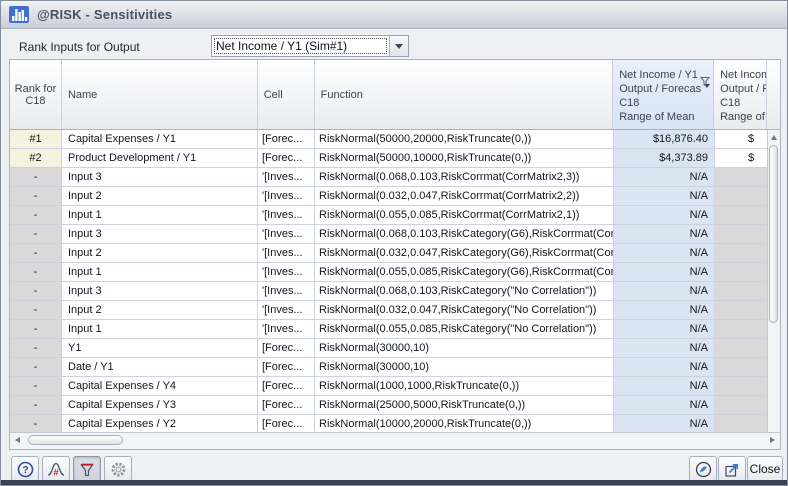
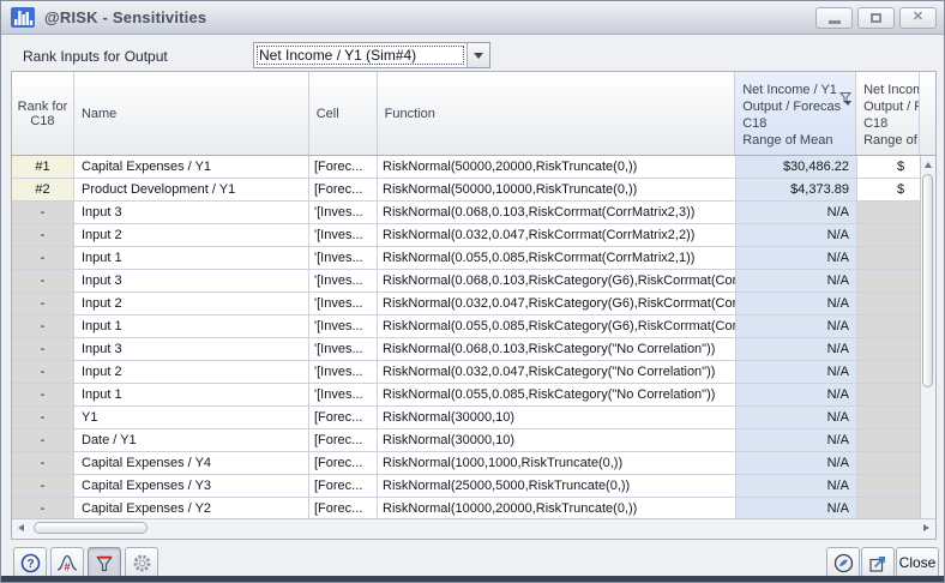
  @RISK - Sensitivities
+ ✕
  Rank Inputs for Output
- Net Income / Y1 (Sim#1)
+ Net Income / Y1 (Sim#4)
  Rank for
  C18
  Name
  Cell
  Function
  Net Income / Y1
  Output / Forecas
  C18
  Range of Mean
  Net Incom
  Output / F
  C18
  Range of
  #1
  Capital Expenses / Y1
  [Forec...
  RiskNormal(50000,20000,RiskTruncate(0,))
- $16,876.40
+ $30,486.22
  $
  #2
  Product Development / Y1
  [Forec...
  RiskNormal(50000,10000,RiskTruncate(0,))
  $4,373.89
  $
  -
  Input 3
  '[Inves...
  RiskNormal(0.068,0.103,RiskCorrmat(CorrMatrix2,3))
  N/A
  -
  Input 2
  '[Inves...
  RiskNormal(0.032,0.047,RiskCorrmat(CorrMatrix2,2))
  N/A
  -
  Input 1
  '[Inves...
  RiskNormal(0.055,0.085,RiskCorrmat(CorrMatrix2,1))
  N/A
  -
  Input 3
  '[Inves...
  RiskNormal(0.068,0.103,RiskCategory(G6),RiskCorrmat(Cor
  N/A
  -
  Input 2
  '[Inves...
  RiskNormal(0.032,0.047,RiskCategory(G6),RiskCorrmat(Cor
  N/A
  -
  Input 1
  '[Inves...
  RiskNormal(0.055,0.085,RiskCategory(G6),RiskCorrmat(Cor
  N/A
  -
  Input 3
  '[Inves...
  RiskNormal(0.068,0.103,RiskCategory("No Correlation"))
  N/A
  -
  Input 2
  '[Inves...
  RiskNormal(0.032,0.047,RiskCategory("No Correlation"))
  N/A
  -
  Input 1
  '[Inves...
  RiskNormal(0.055,0.085,RiskCategory("No Correlation"))
  N/A
  -
  Y1
  [Forec...
  RiskNormal(30000,10)
  N/A
  -
  Date / Y1
  [Forec...
  RiskNormal(30000,10)
  N/A
  -
  Capital Expenses / Y4
  [Forec...
  RiskNormal(1000,1000,RiskTruncate(0,))
  N/A
  -
  Capital Expenses / Y3
  [Forec...
  RiskNormal(25000,5000,RiskTruncate(0,))
  N/A
  -
  Capital Expenses / Y2
  [Forec...
  RiskNormal(10000,20000,RiskTruncate(0,))
  N/A
  ?
  #
  Close
